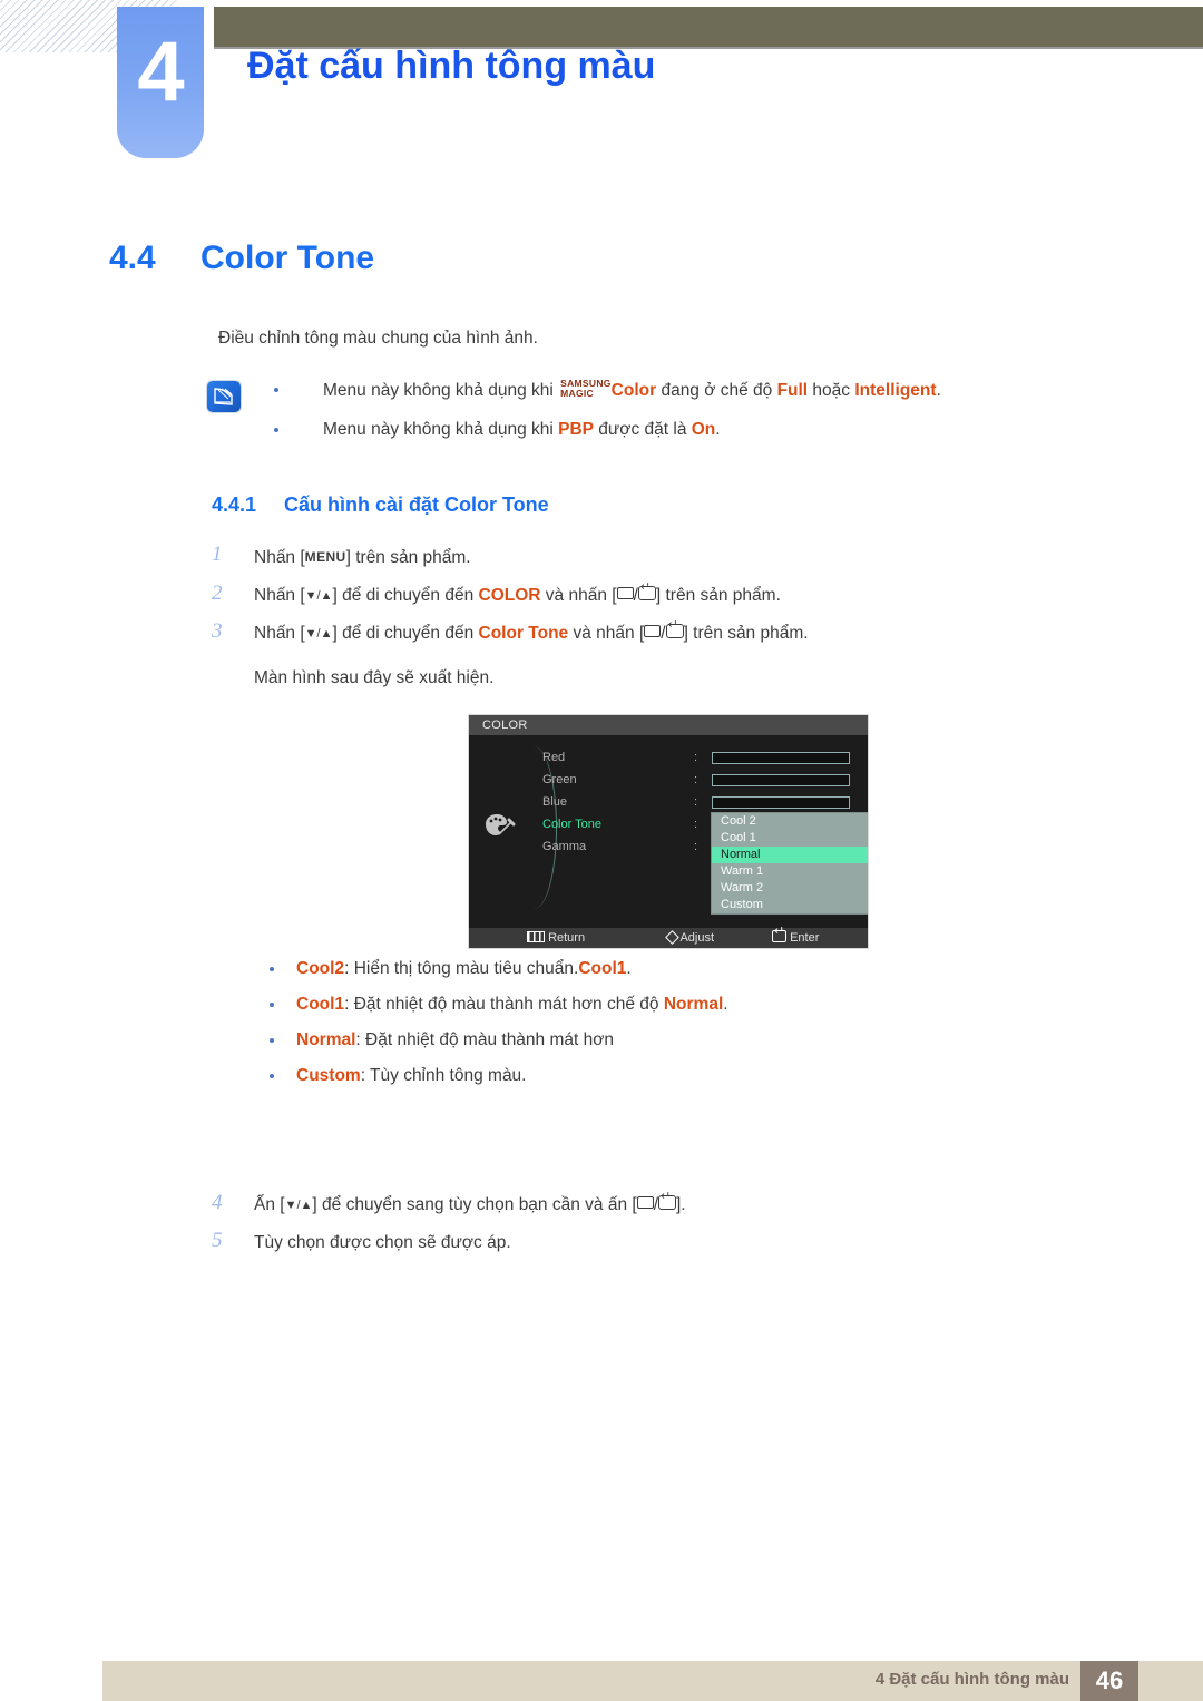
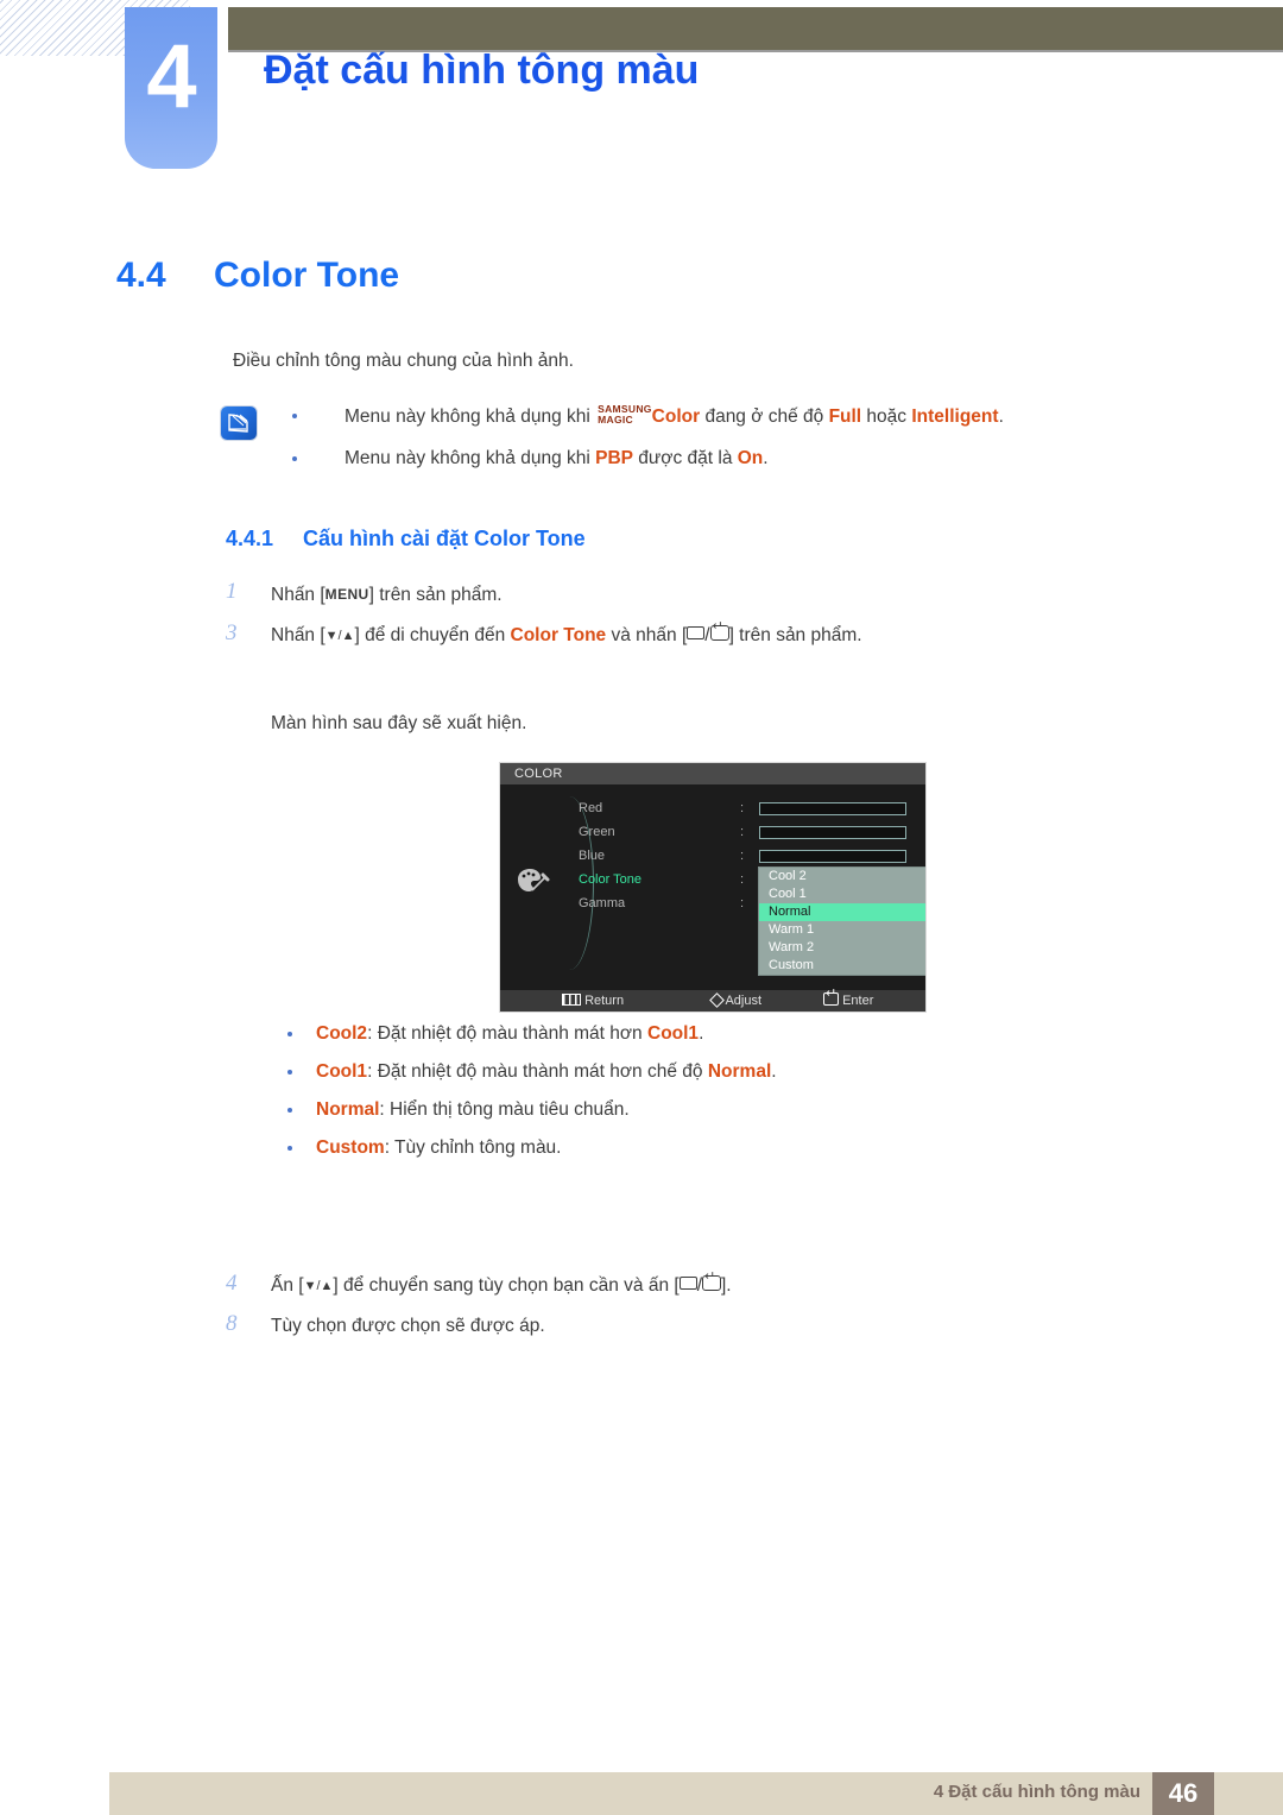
  4
  Đặt cấu hình tông màu
  4.4 Color Tone
  Điều chỉnh tông màu chung của hình ảnh.
  Menu này không khả dụng khi
  SAMSUNG
  MAGIC
  Color đang ở chế độ Full hoặc Intelligent.
  Menu này không khả dụng khi PBP được đặt là On.
  4.4.1 Cấu hình cài đặt Color Tone
  1
  Nhấn [MENU] trên sản phẩm.
- 2
- Nhấn [▼/▲] để di chuyển đến COLOR và nhấn [ / ] trên sản phẩm.
  3
  Nhấn [▼/▲] để di chuyển đến Color Tone và nhấn [ / ] trên sản phẩm.
  Màn hình sau đây sẽ xuất hiện.
  COLOR
  Red
  :
  Green
  :
  Blue
  :
  Color Tone
  :
  Gamma
  :
  Cool 2
  Cool 1
  Normal
  Warm 1
  Warm 2
  Custom
  Return
  Adjust
  Enter
- Cool2: Hiển thị tông màu tiêu chuẩn.Cool1.
+ Cool2: Đặt nhiệt độ màu thành mát hơn Cool1.
  Cool1: Đặt nhiệt độ màu thành mát hơn chế độ Normal.
- Normal: Đặt nhiệt độ màu thành mát hơn
+ Normal: Hiển thị tông màu tiêu chuẩn.
  Custom: Tùy chỉnh tông màu.
  4
  Ấn [▼/▲] để chuyển sang tùy chọn bạn cần và ấn [ / ].
- 5
+ 8
  Tùy chọn được chọn sẽ được áp.
  4 Đặt cấu hình tông màu
  46
